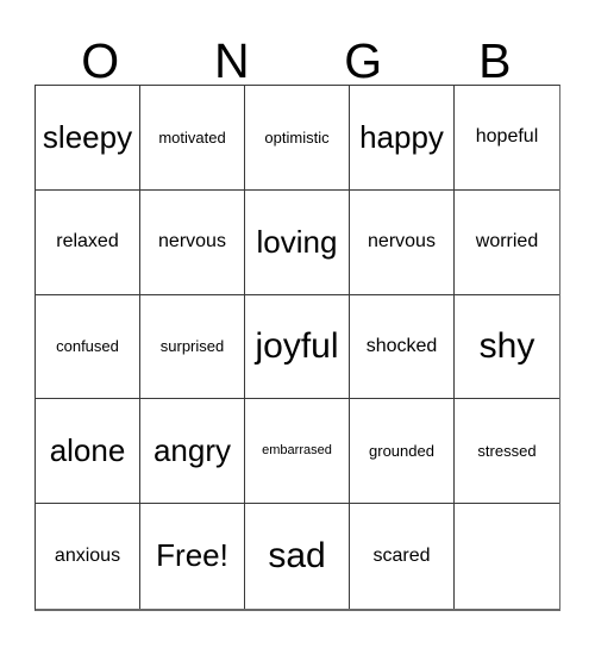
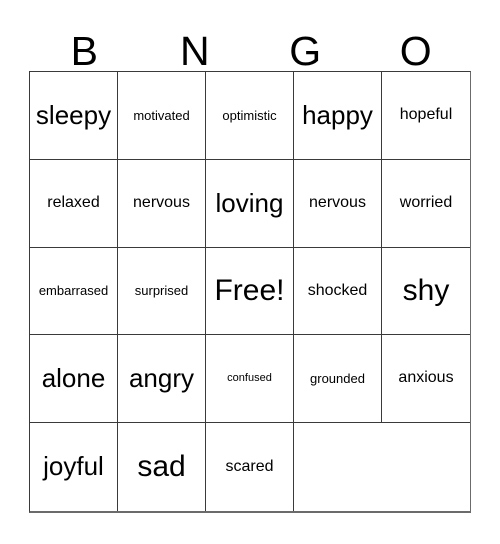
- O
+ B
  N
  G
- B
+ O
  sleepy
  motivated
  optimistic
  happy
  hopeful
  relaxed
  nervous
  loving
  nervous
  worried
- confused
+ embarrased
  surprised
- joyful
+ Free!
  shocked
  shy
  alone
  angry
- embarrased
+ confused
  grounded
- stressed
  anxious
- Free!
+ joyful
  sad
  scared
